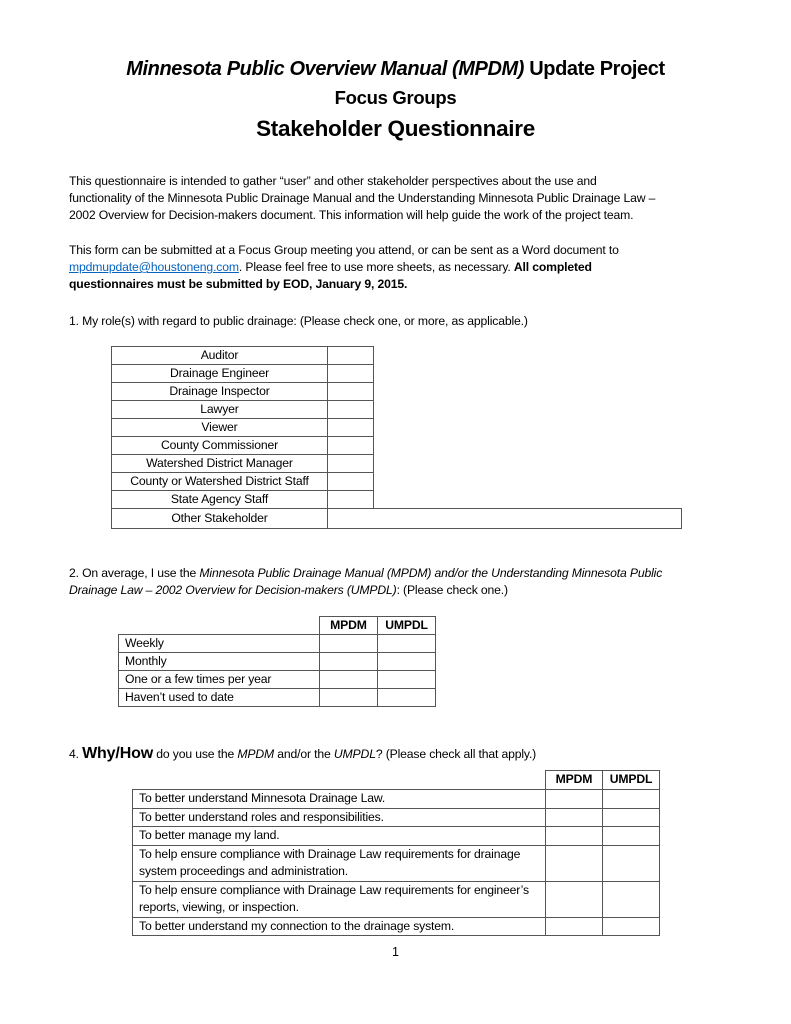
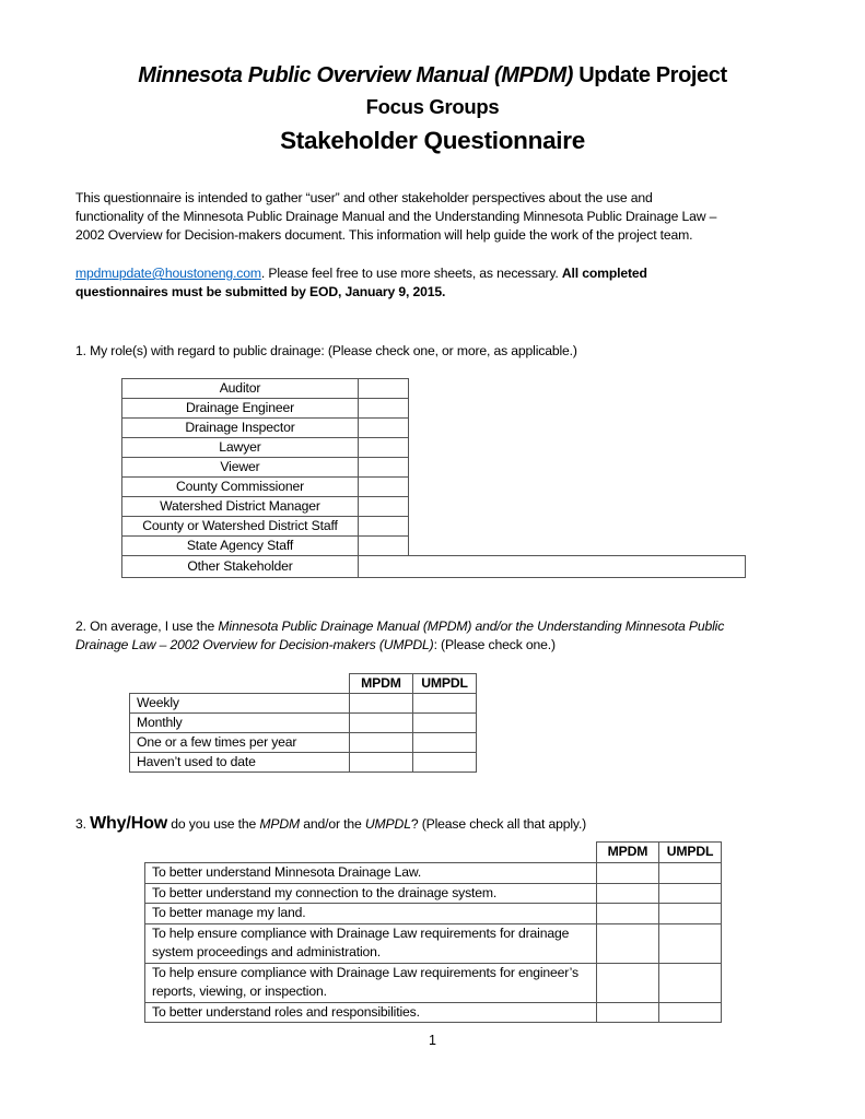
  Minnesota Public Overview Manual (MPDM) Update Project
  Focus Groups
  Stakeholder Questionnaire
  This questionnaire is intended to gather “user” and other stakeholder perspectives about the use and
  functionality of the Minnesota Public Drainage Manual and the Understanding Minnesota Public Drainage Law –
  2002 Overview for Decision-makers document. This information will help guide the work of the project team.
- This form can be submitted at a Focus Group meeting you attend, or can be sent as a Word document to
  mpdmupdate@houstoneng.com. Please feel free to use more sheets, as necessary. All completed
  questionnaires must be submitted by EOD, January 9, 2015.
  1. My role(s) with regard to public drainage: (Please check one, or more, as applicable.)
  Auditor
  Drainage Engineer
  Drainage Inspector
  Lawyer
  Viewer
  County Commissioner
  Watershed District Manager
  County or Watershed District Staff
  State Agency Staff
  Other Stakeholder
  2. On average, I use the Minnesota Public Drainage Manual (MPDM) and/or the Understanding Minnesota Public
  Drainage Law – 2002 Overview for Decision-makers (UMPDL): (Please check one.)
  	MPDM	UMPDL
  Weekly
  Monthly
  One or a few times per year
  Haven’t used to date
- 4. Why/How do you use the MPDM and/or the UMPDL? (Please check all that apply.)
+ 3. Why/How do you use the MPDM and/or the UMPDL? (Please check all that apply.)
  	MPDM	UMPDL
  To better understand Minnesota Drainage Law.
- To better understand roles and responsibilities.
+ To better understand my connection to the drainage system.
  To better manage my land.
  To help ensure compliance with Drainage Law requirements for drainage system proceedings and administration.
  To help ensure compliance with Drainage Law requirements for engineer’s reports, viewing, or inspection.
- To better understand my connection to the drainage system.
+ To better understand roles and responsibilities.
  1
